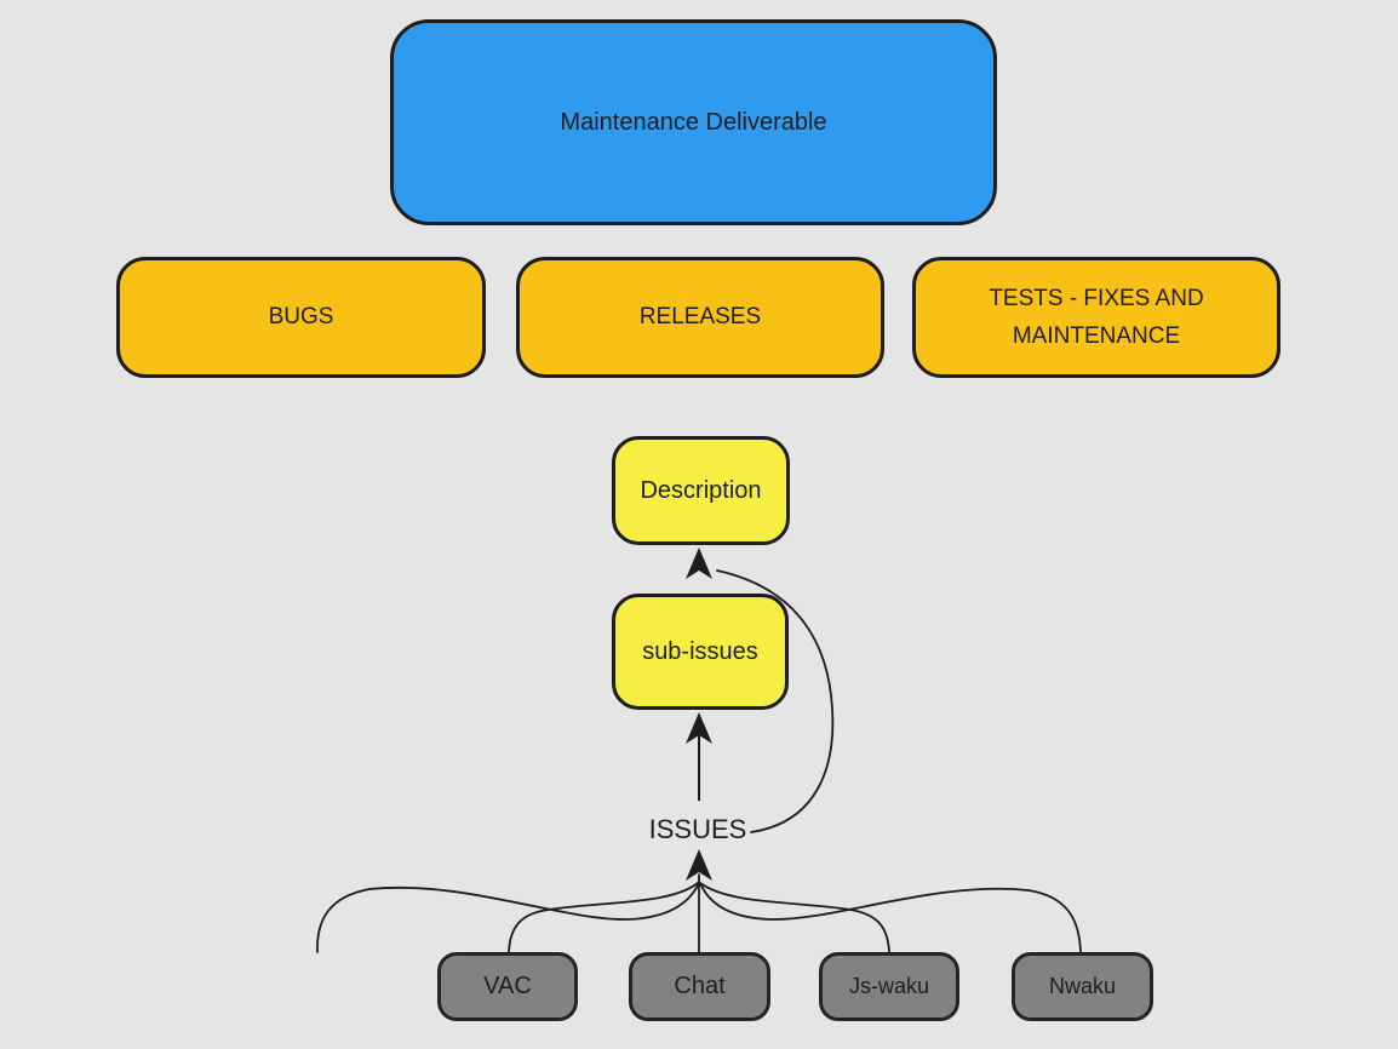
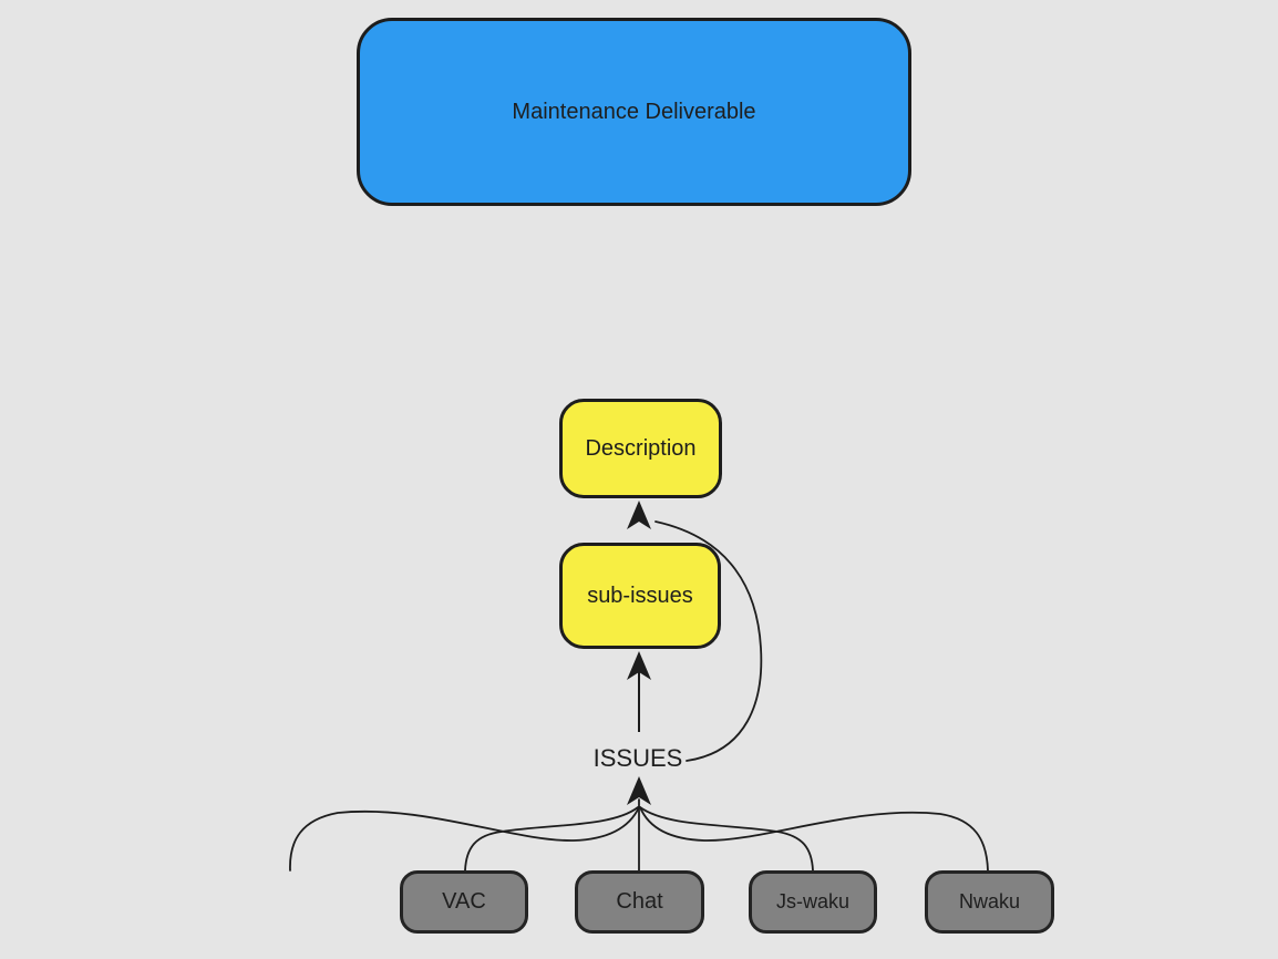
  Maintenance Deliverable
- BUGS
- RELEASES
- TESTS - FIXES AND MAINTENANCE
  Description
  sub-issues
  ISSUES
  VAC
  Chat
  Js-waku
  Nwaku
